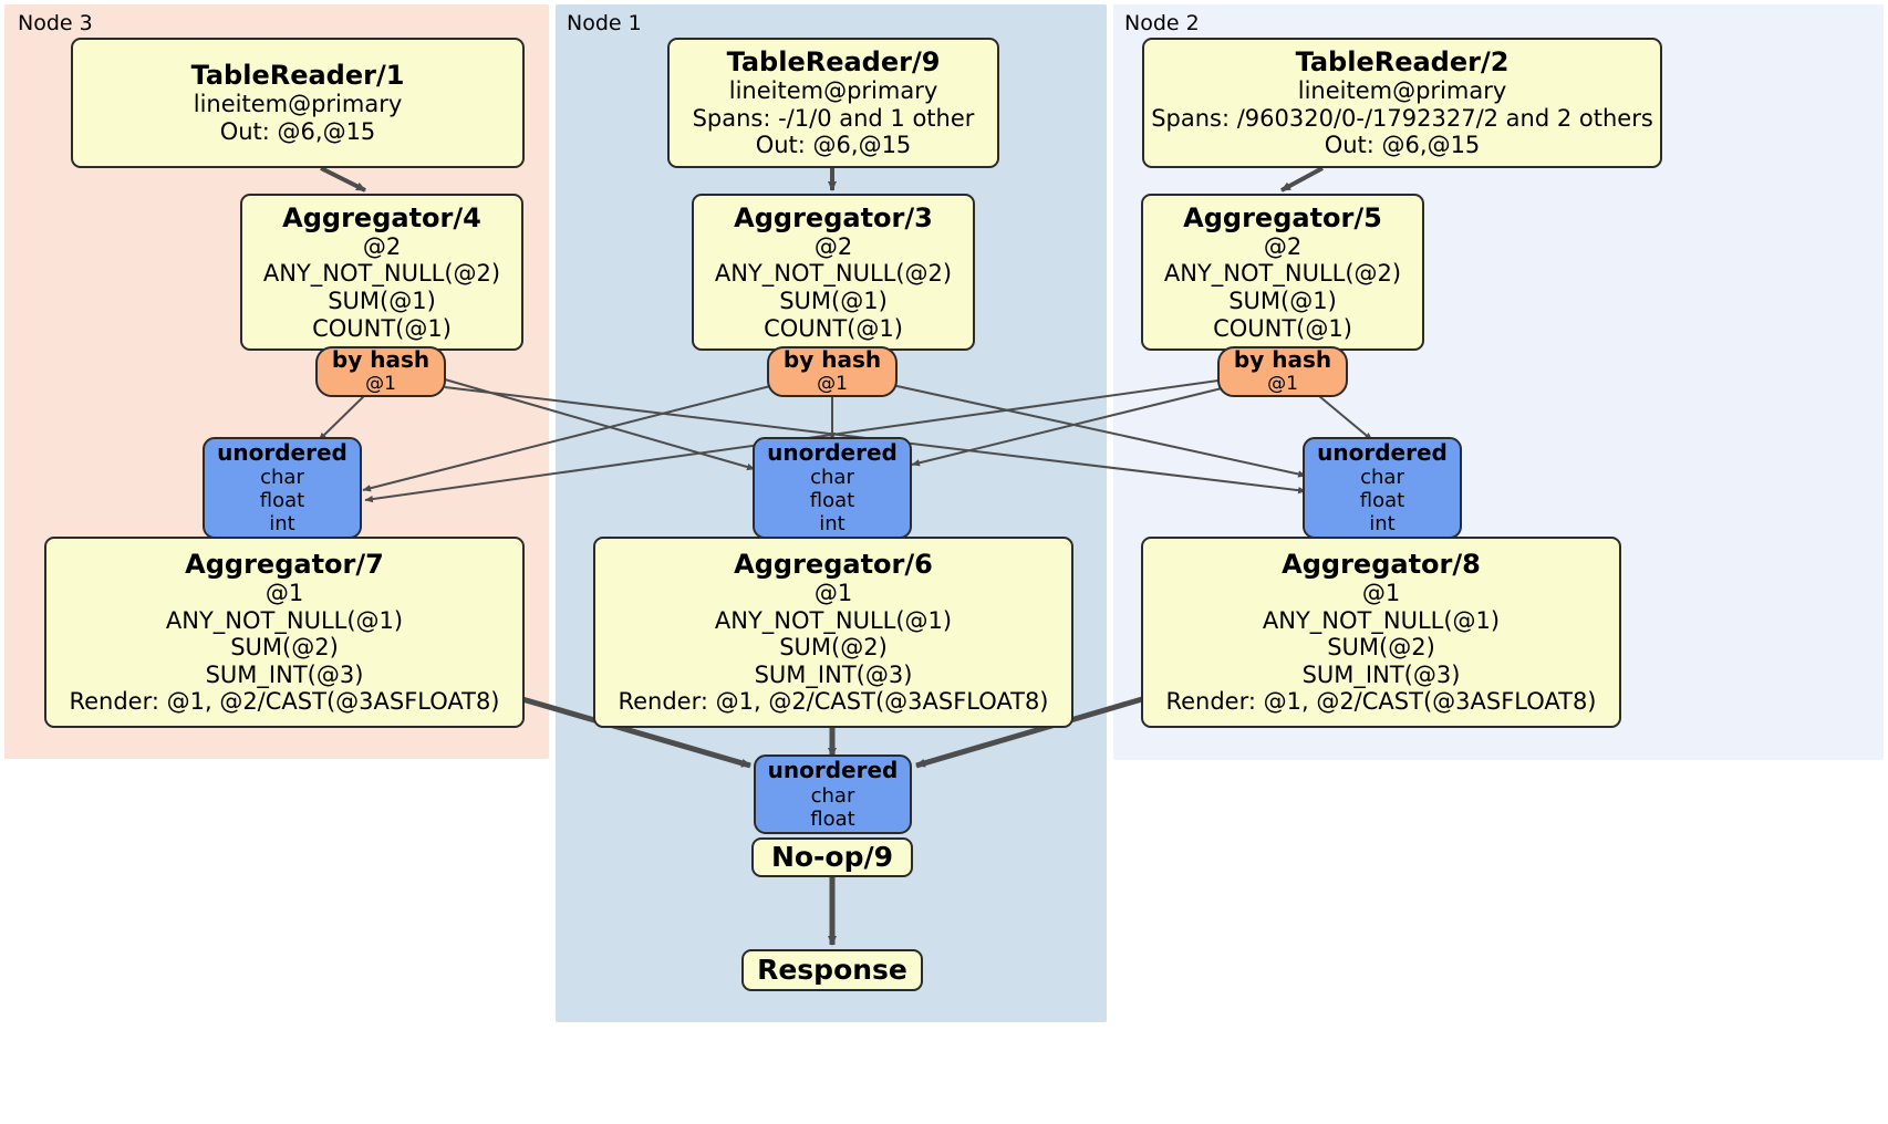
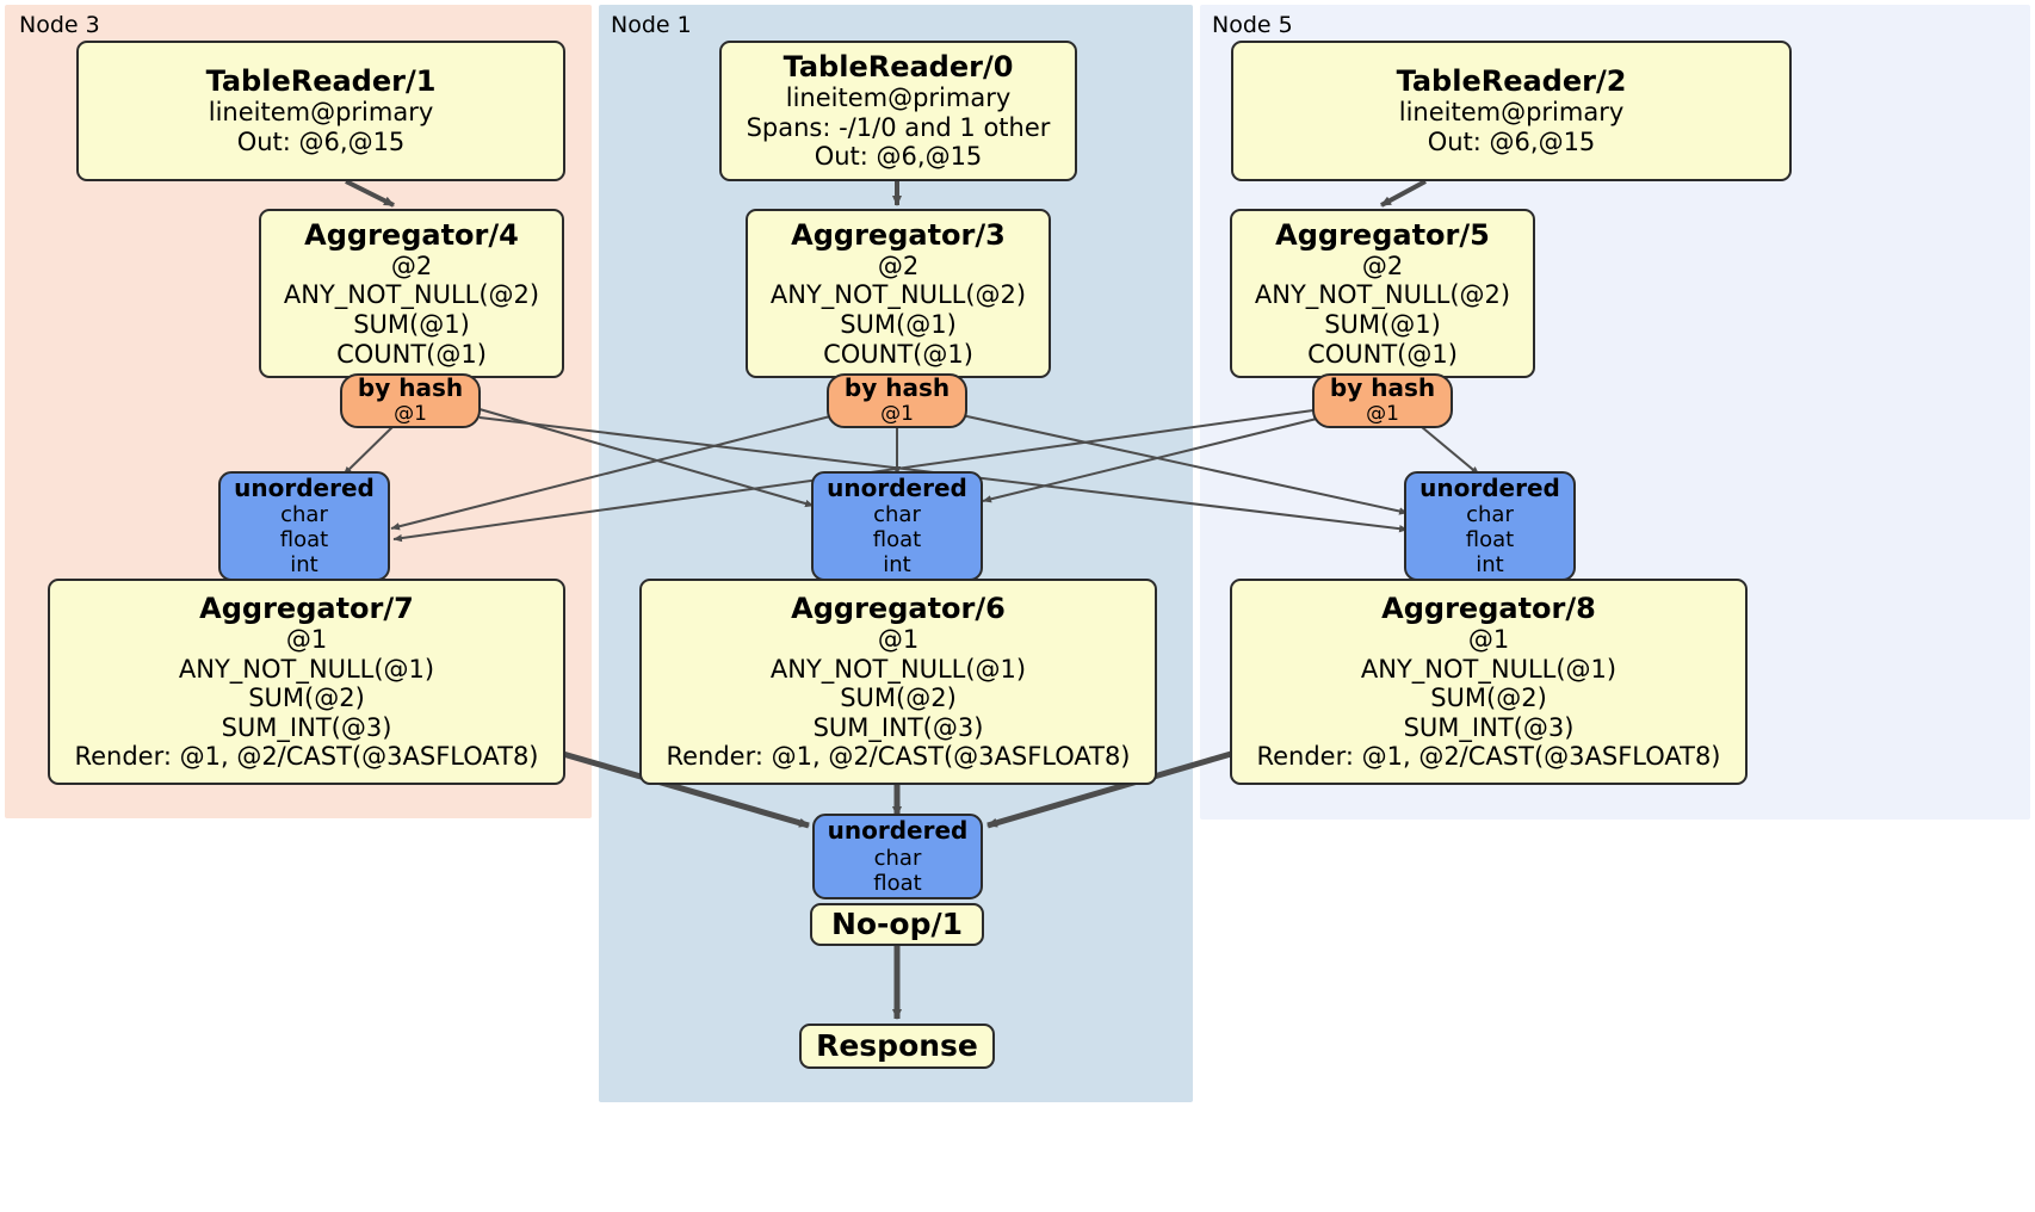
  Node 3
  Node 1
- Node 2
+ Node 5
  TableReader/1
  lineitem@primary
  Out: @6,@15
- TableReader/9
+ TableReader/0
  lineitem@primary
  Spans: -/1/0 and 1 other
  Out: @6,@15
  TableReader/2
  lineitem@primary
- Spans: /960320/0-/1792327/2 and 2 others
  Out: @6,@15
  Aggregator/4
  @2
  ANY_NOT_NULL(@2)
  SUM(@1)
  COUNT(@1)
  Aggregator/3
  @2
  ANY_NOT_NULL(@2)
  SUM(@1)
  COUNT(@1)
  Aggregator/5
  @2
  ANY_NOT_NULL(@2)
  SUM(@1)
  COUNT(@1)
  by hash
  @1
  by hash
  @1
  by hash
  @1
  unordered
  char
  float
  int
  unordered
  char
  float
  int
  unordered
  char
  float
  int
  Aggregator/7
  @1
  ANY_NOT_NULL(@1)
  SUM(@2)
  SUM_INT(@3)
  Render: @1, @2/CAST(@3ASFLOAT8)
  Aggregator/6
  @1
  ANY_NOT_NULL(@1)
  SUM(@2)
  SUM_INT(@3)
  Render: @1, @2/CAST(@3ASFLOAT8)
  Aggregator/8
  @1
  ANY_NOT_NULL(@1)
  SUM(@2)
  SUM_INT(@3)
  Render: @1, @2/CAST(@3ASFLOAT8)
  unordered
  char
  float
- No-op/9
+ No-op/1
  Response
